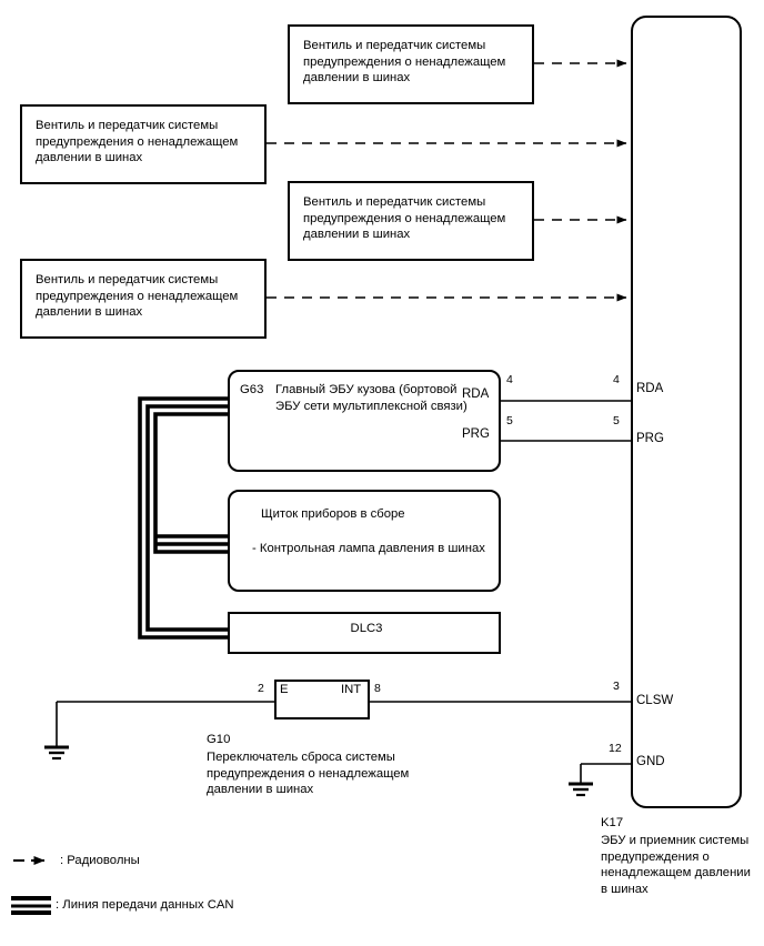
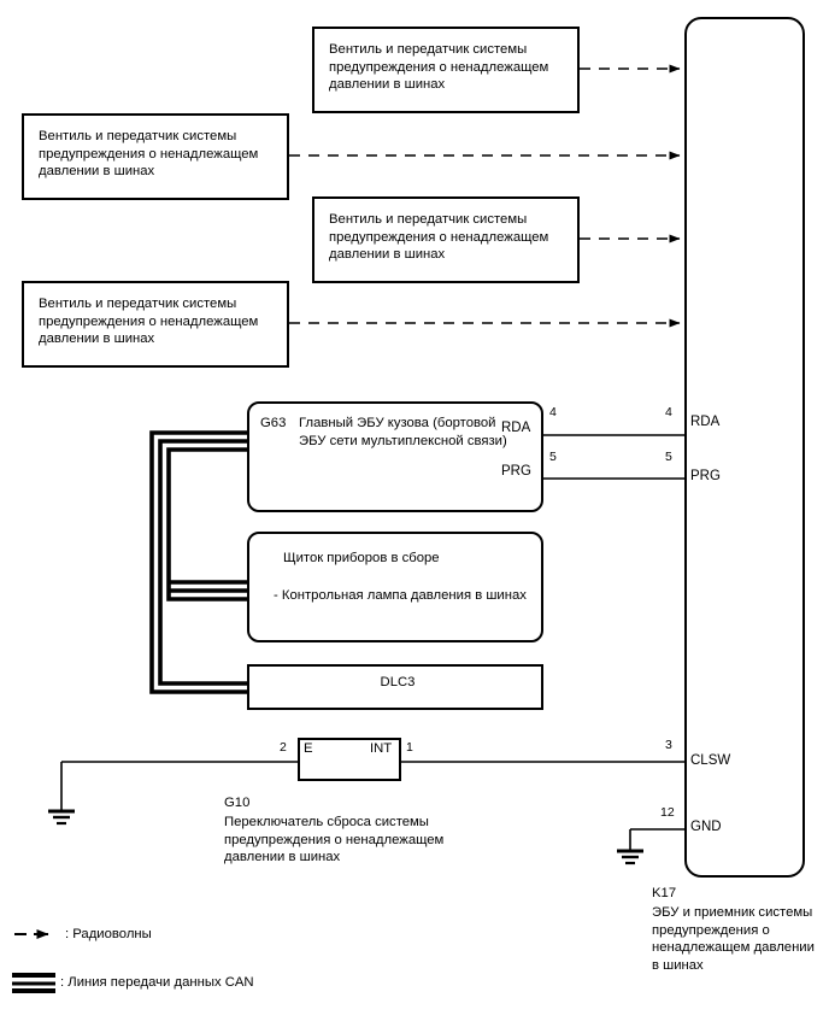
  Вентиль и передатчик системы
  предупреждения о ненадлежащем
  давлении в шинах
  Вентиль и передатчик системы
  предупреждения о ненадлежащем
  давлении в шинах
  Вентиль и передатчик системы
  предупреждения о ненадлежащем
  давлении в шинах
  Вентиль и передатчик системы
  предупреждения о ненадлежащем
  давлении в шинах
  G63
  Главный ЭБУ кузова (бортовой
  ЭБУ сети мультиплексной связи)
  RDA
  PRG
  4
  5
  Щиток приборов в сборе
  - Контрольная лампа давления в шинах
  DLC3
  E
  INT
  2
- 8
+ 1
  G10
  Переключатель сброса системы
  предупреждения о ненадлежащем
  давлении в шинах
  RDA
  4
  PRG
  5
  CLSW
  3
  GND
  12
  K17
  ЭБУ и приемник системы
  предупреждения о ненадлежащем давлении
  в шинах
  : Радиоволны
  : Линия передачи данных CAN
